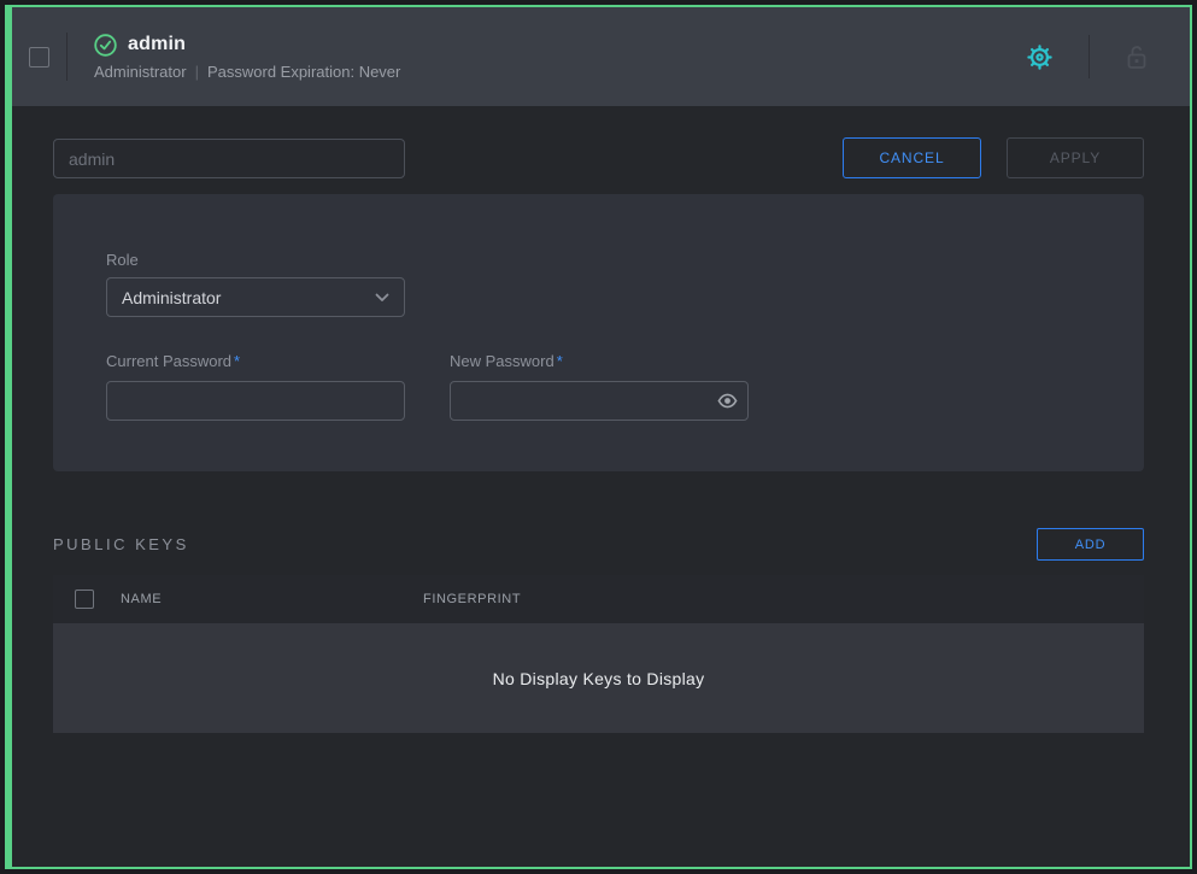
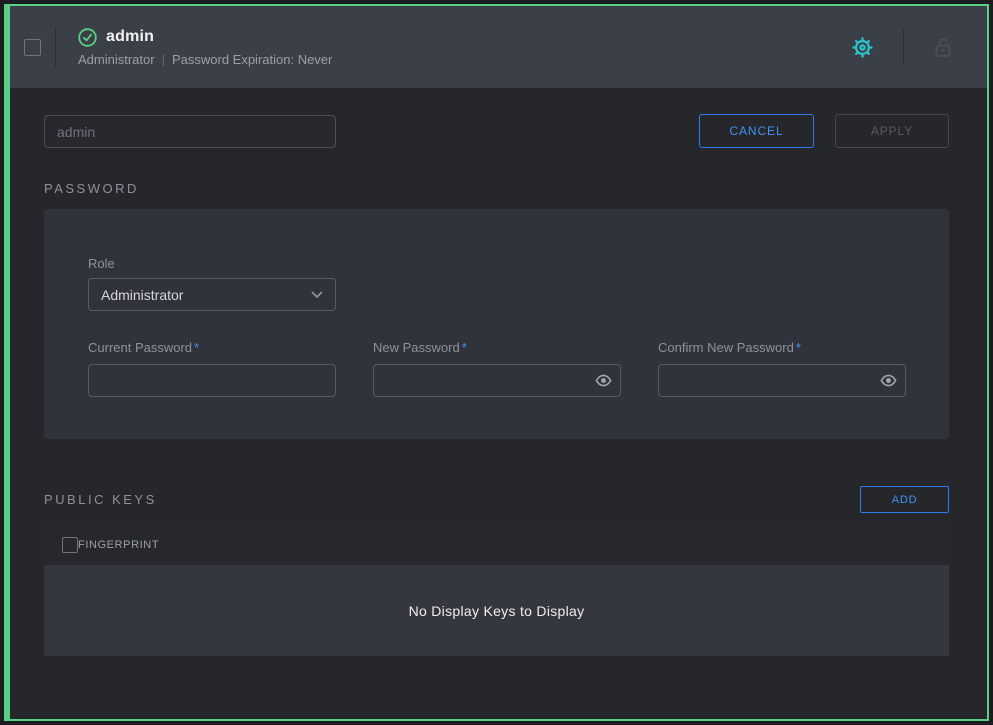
  admin
  Administrator | Password Expiration: Never
  admin
  CANCEL
  APPLY
+ PASSWORD
  Role
  Administrator
  Current Password *
  New Password *
+ Confirm New Password *
  PUBLIC KEYS
  ADD
- NAME
  FINGERPRINT
  No Display Keys to Display
